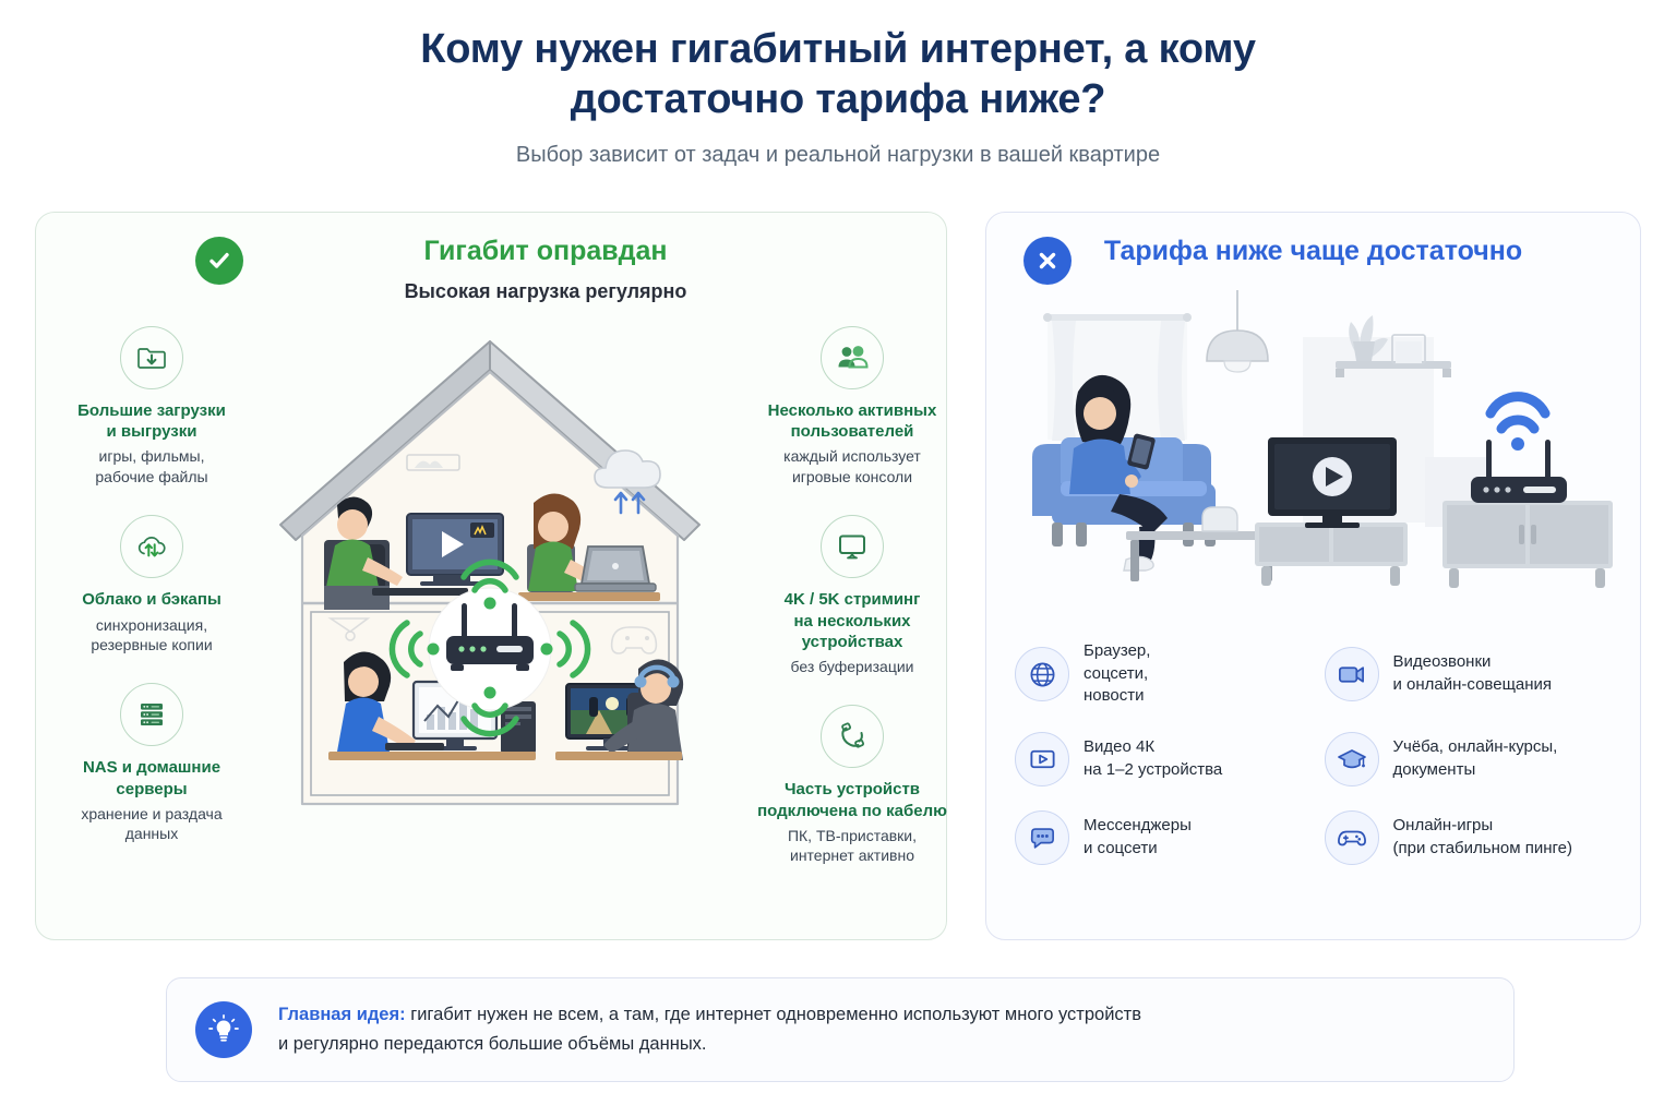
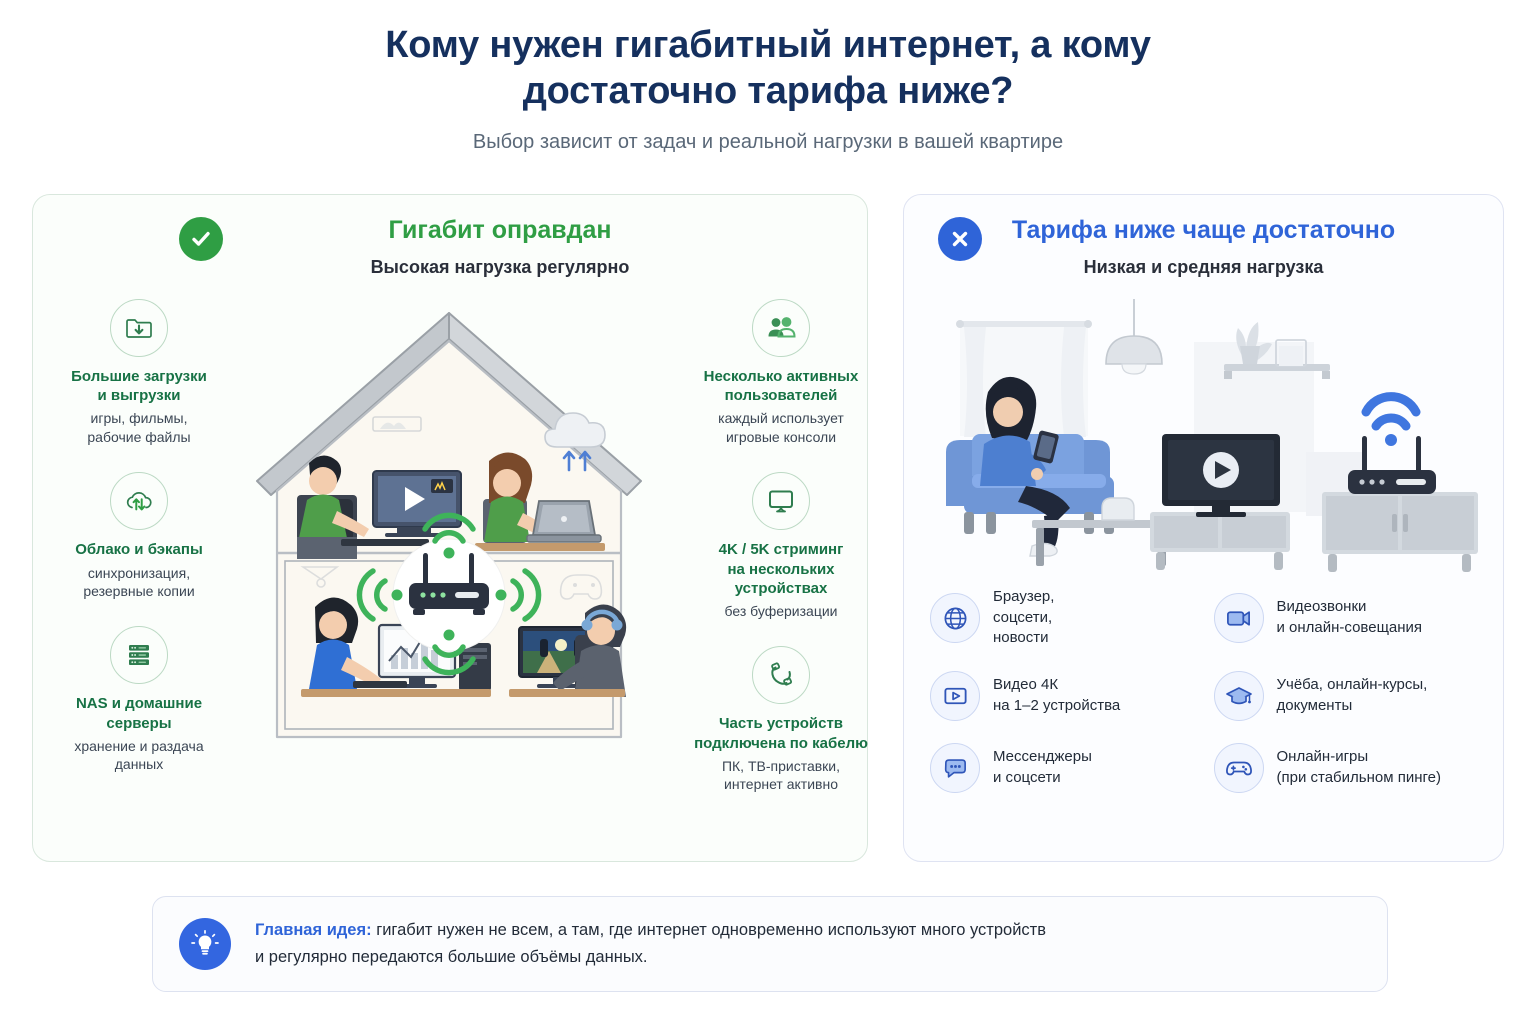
  Кому нужен гигабитный интернет, а кому
  достаточно тарифа ниже?
  Выбор зависит от задач и реальной нагрузки в вашей квартире
  Гигабит оправдан
  Высокая нагрузка регулярно
  Большие загрузки
  и выгрузки
  игры, фильмы,
  рабочие файлы
  Облако и бэкапы
  синхронизация,
  резервные копии
  NAS и домашние
  серверы
  хранение и раздача
  данных
  Несколько активных
  пользователей
  каждый использует
  игровые консоли
  4K / 5K стриминг
  на нескольких
  устройствах
  без буферизации
  Часть устройств
  подключена по кабелю
  ПК, ТВ-приставки,
  интернет активно
  Тарифа ниже чаще достаточно
+ Низкая и средняя нагрузка
  Браузер,
  соцсети,
  новости
  Видеозвонки
  и онлайн-совещания
  Видео 4К
  на 1–2 устройства
  Учёба, онлайн-курсы,
  документы
  Мессенджеры
  и соцсети
  Онлайн-игры
  (при стабильном пинге)
  Главная идея: гигабит нужен не всем, а там, где интернет одновременно используют много устройств
  и регулярно передаются большие объёмы данных.
